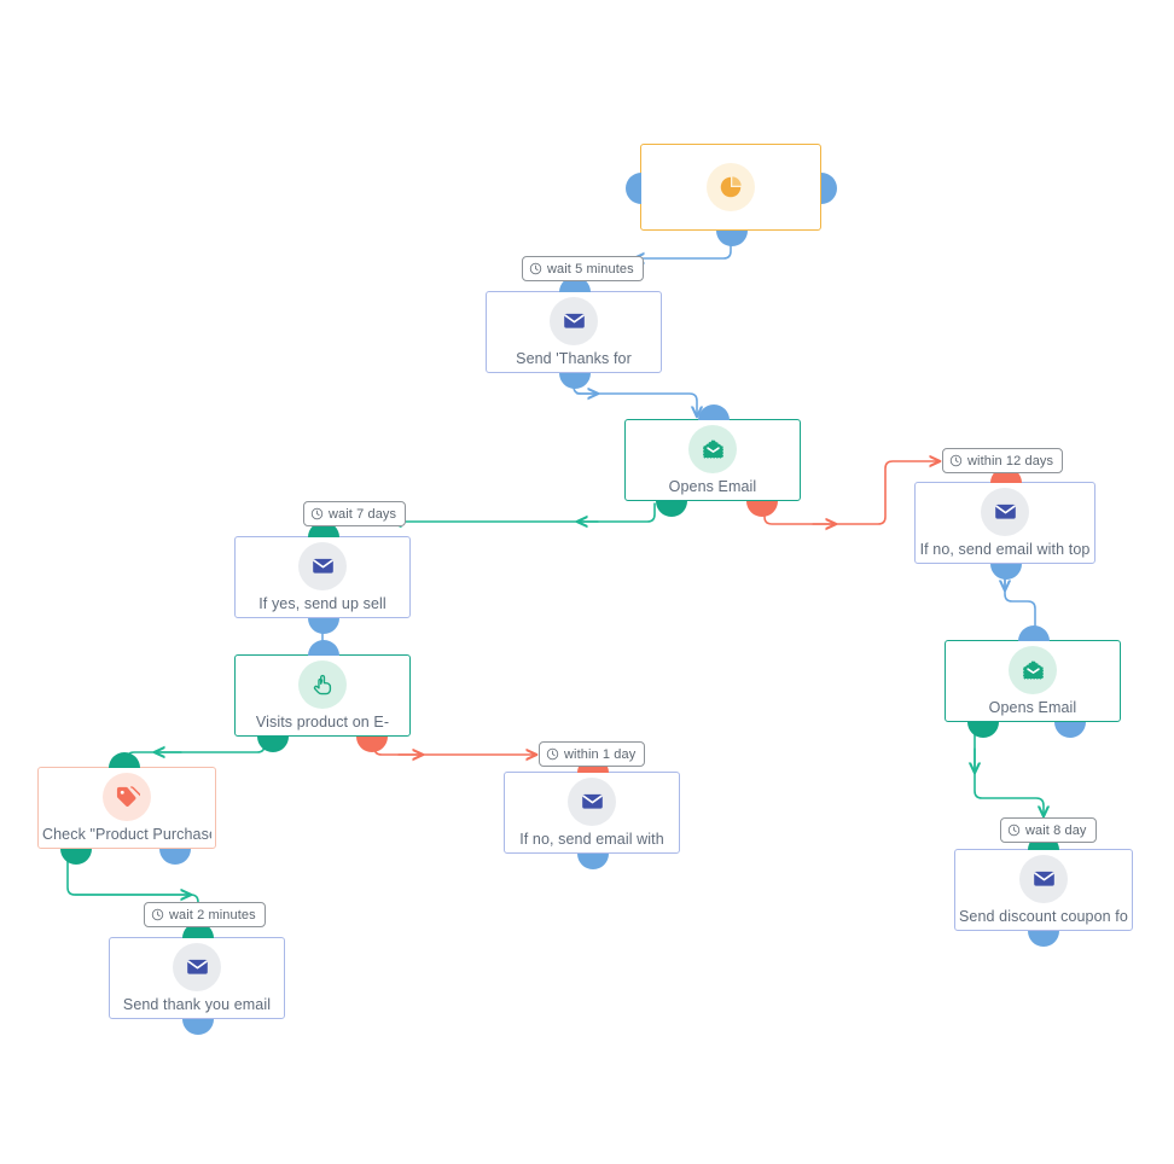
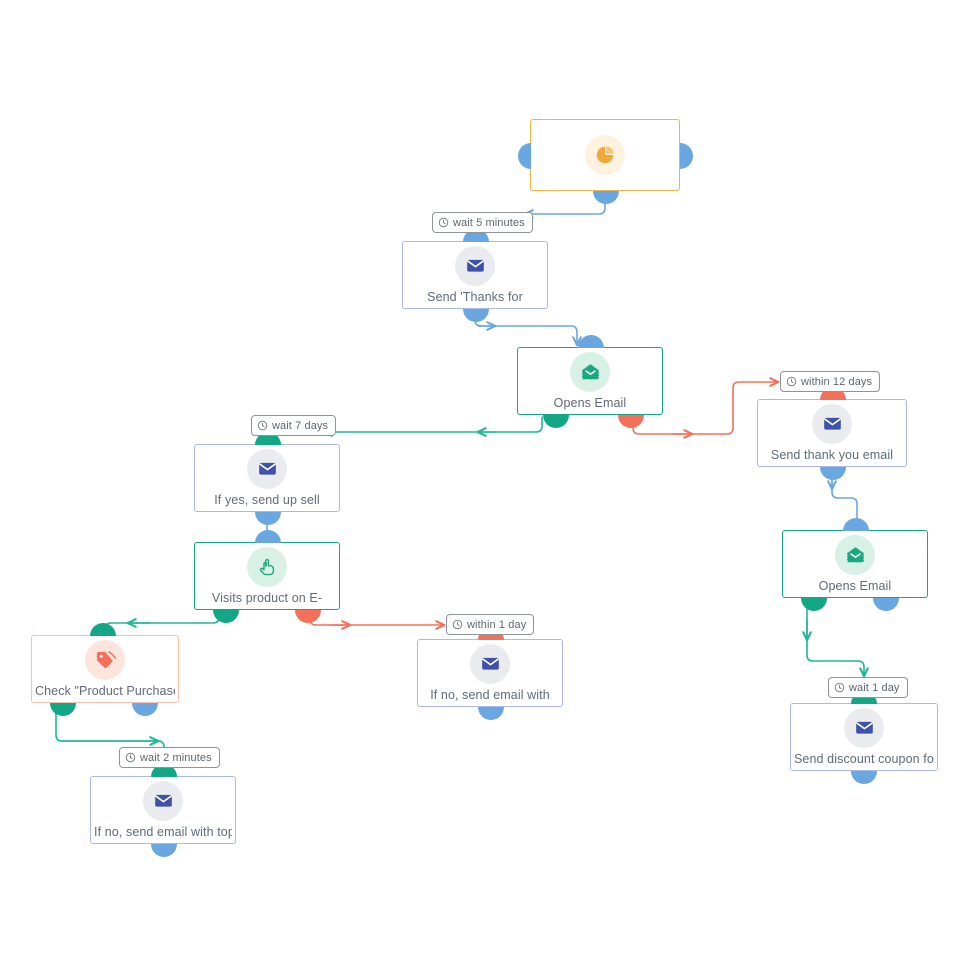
  Send 'Thanks for
  Opens Email
- If no, send email with top
+ Send thank you email
  If yes, send up sell
  Opens Email
  Visits product on E-
  Check "Product Purchas
  If no, send email with
  Send discount coupon fo
- Send thank you email
+ If no, send email with top
  wait 5 minutes
  within 12 days
  wait 7 days
  within 1 day
- wait 8 day
+ wait 1 day
  wait 2 minutes
